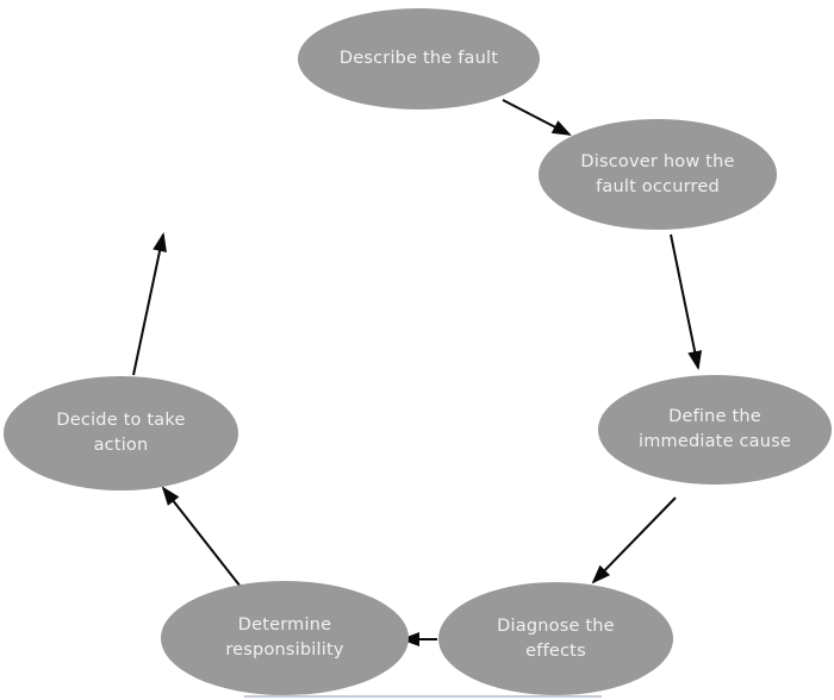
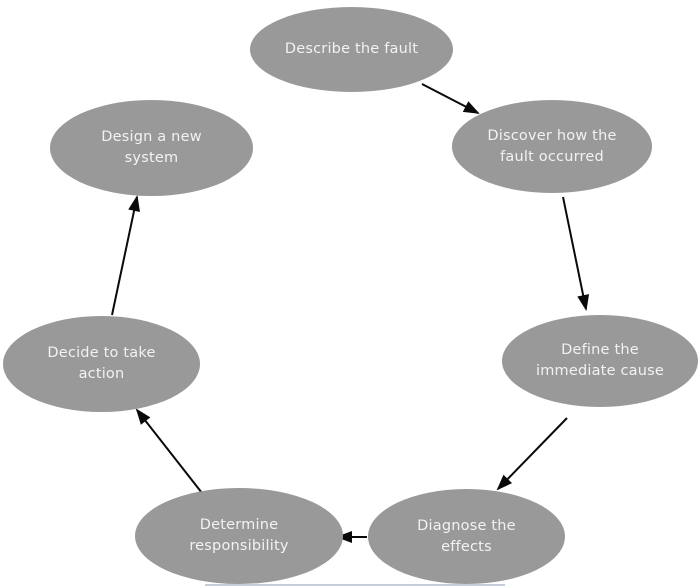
  Describe the fault
  Discover how the
  fault occurred
  Define the
  immediate cause
  Diagnose the
  effects
  Determine
  responsibility
  Decide to take
  action
+ Design a new
+ system
